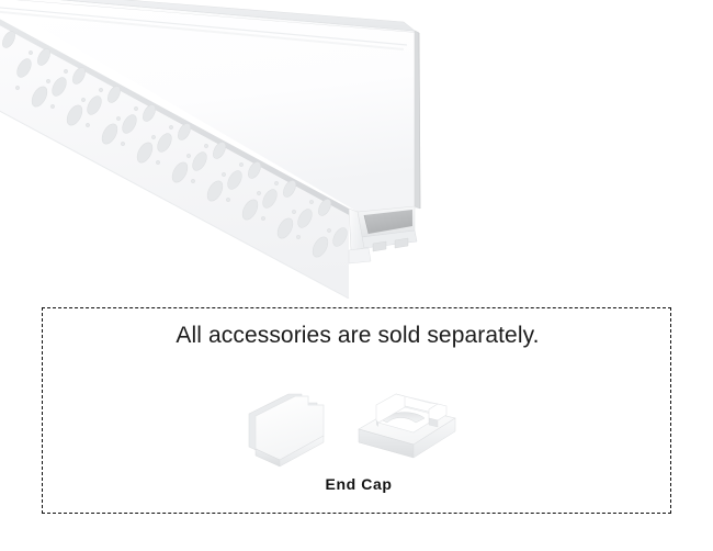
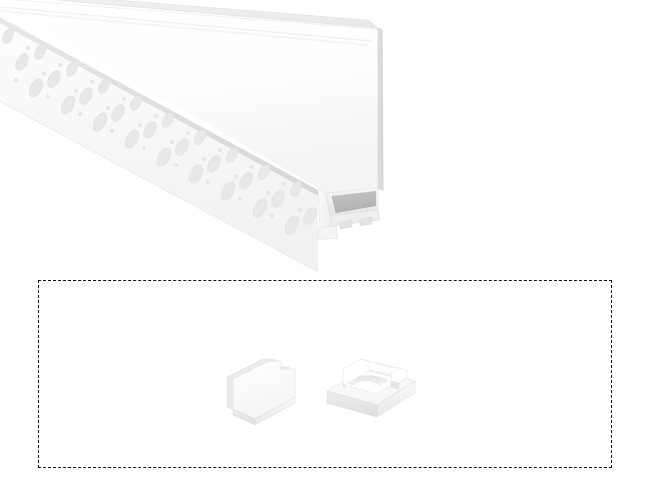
- All accessories are sold separately.
- End Cap
